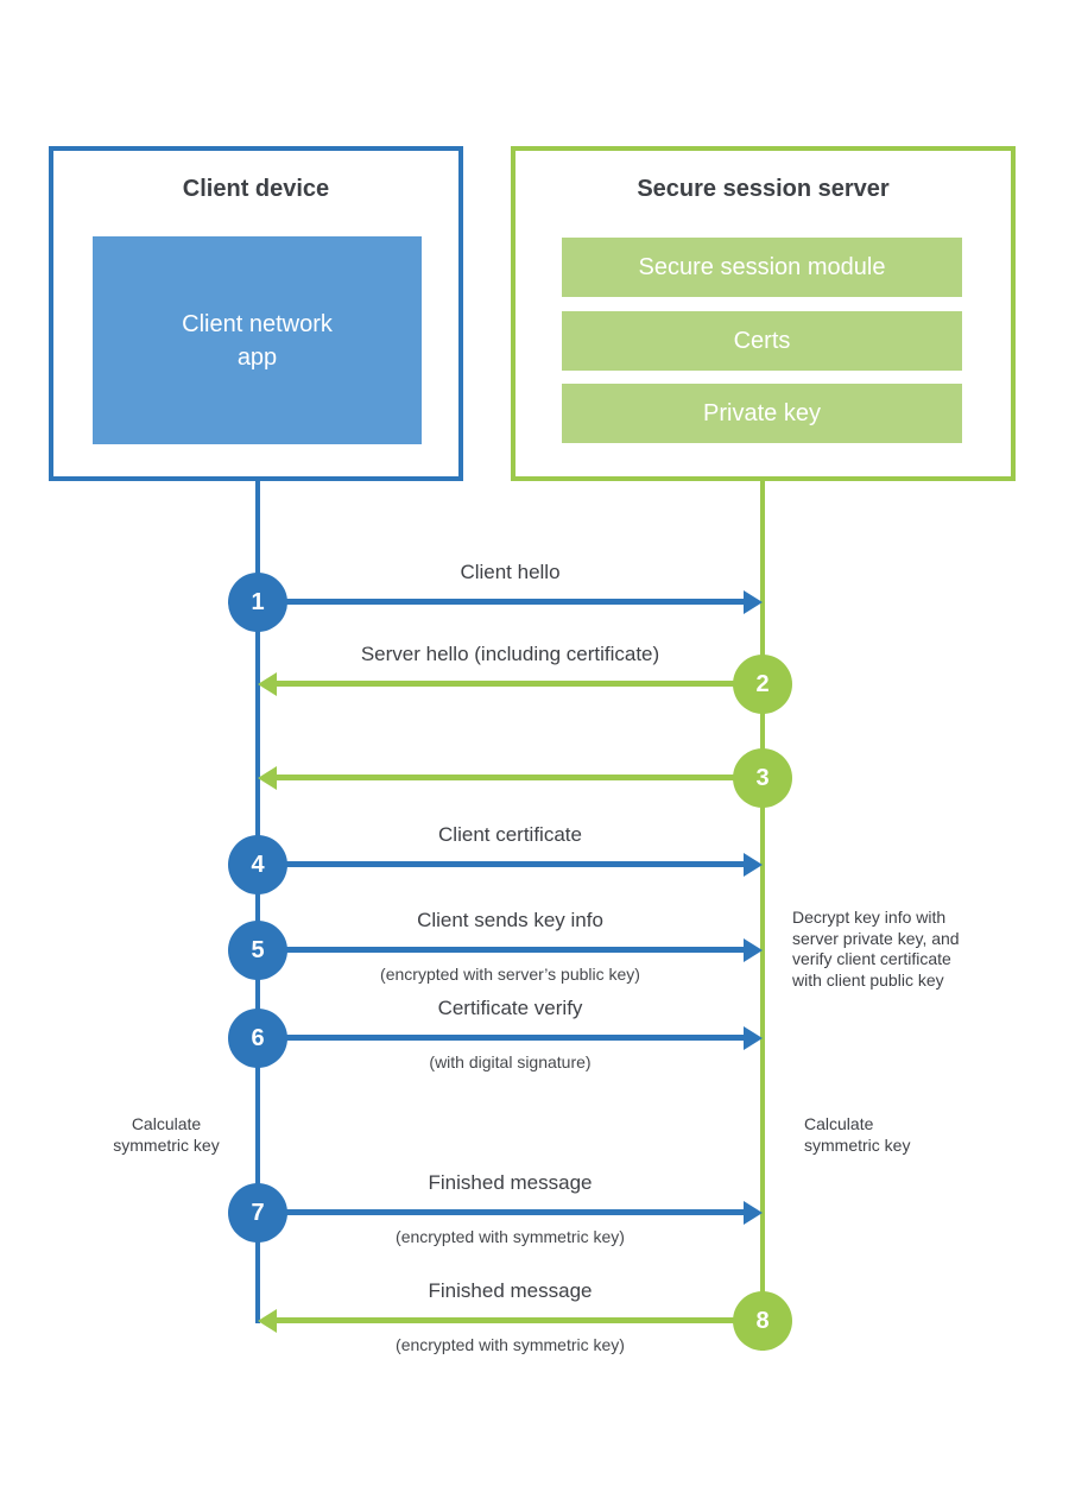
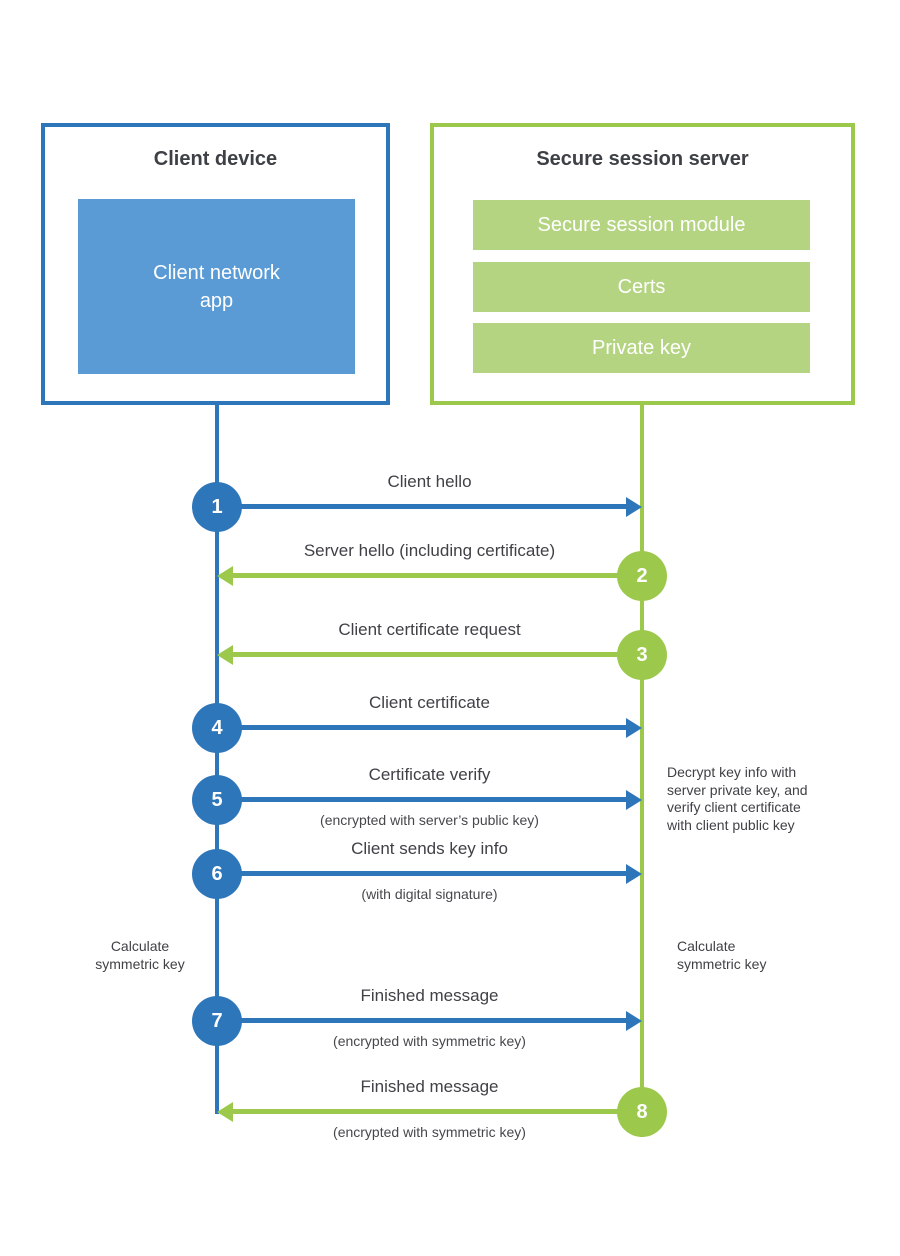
  Client device
  Client network
  app
  Secure session server
  Secure session module
  Certs
  Private key
  1
  Client hello
  2
  Server hello (including certificate)
  3
+ Client certificate request
  4
  Client certificate
  5
- Client sends key info
+ Certificate verify
  (encrypted with server’s public key)
  6
- Certificate verify
+ Client sends key info
  (with digital signature)
  7
  Finished message
  (encrypted with symmetric key)
  8
  Finished message
  (encrypted with symmetric key)
  Decrypt key info with
  server private key, and
  verify client certificate
  with client public key
  Calculate
  symmetric key
  Calculate
  symmetric key
